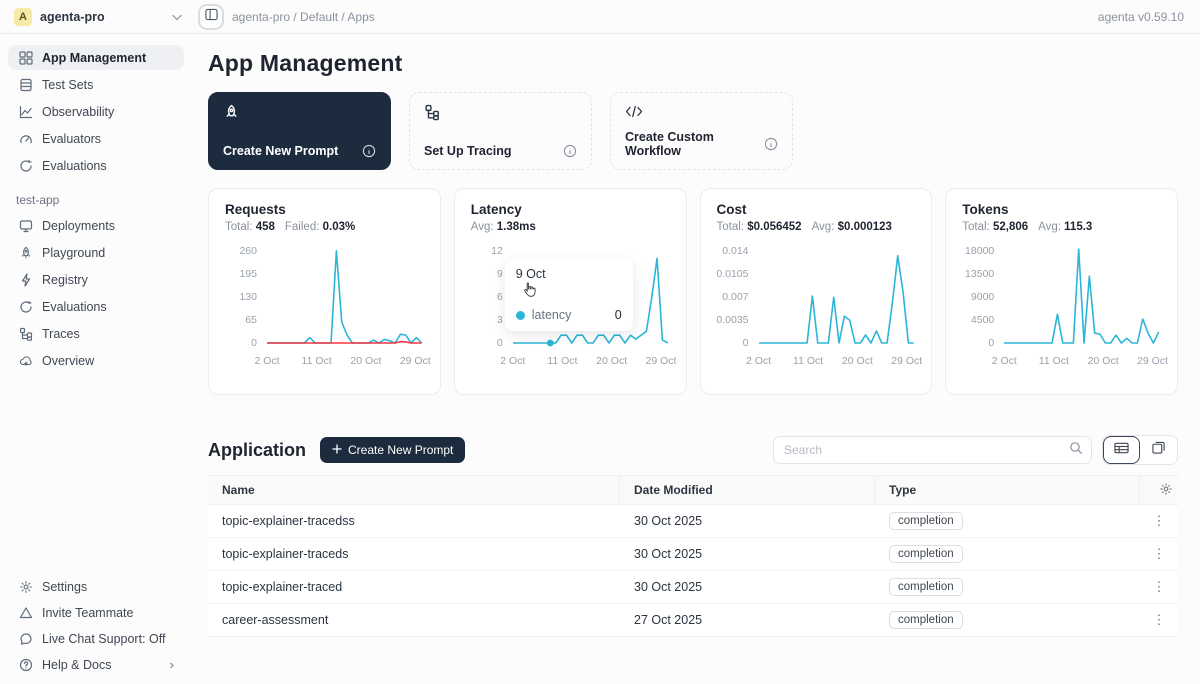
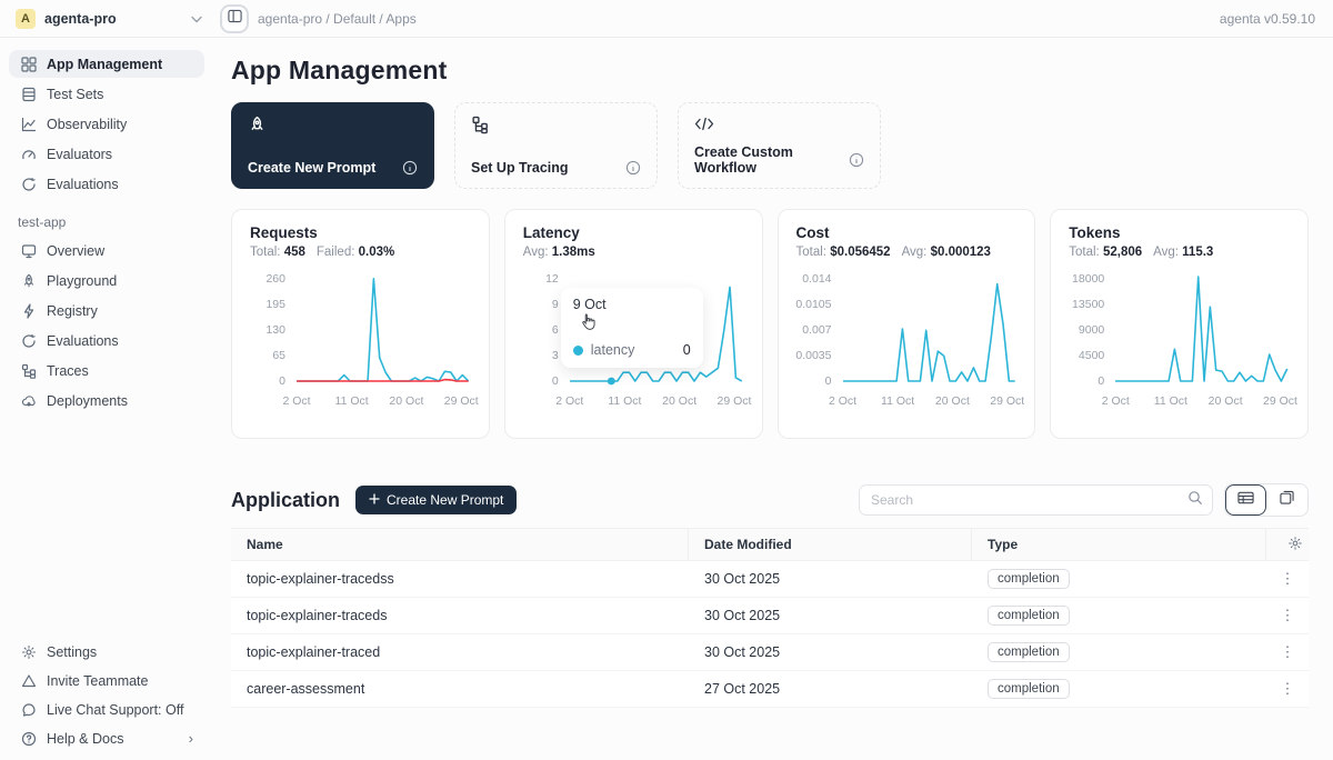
  A
  agenta-pro
  agenta-pro / Default / Apps
  agenta v0.59.10
  App Management
  Test Sets
  Observability
  Evaluators
  Evaluations
  test-app
- Deployments
+ Overview
  Playground
  Registry
  Evaluations
  Traces
- Overview
+ Deployments
  Settings
  Invite Teammate
  Live Chat Support: Off
  Help & Docs
  ›
  App Management
  Create New Prompt
  Set Up Tracing
  Create Custom Workflow
  Requests
  Total: 458
  Failed: 0.03%
  260
  195
  130
  65
  0
  2 Oct
  11 Oct
  20 Oct
  29 Oct
  Latency
  Avg: 1.38ms
  12
  9
  6
  3
  0
  2 Oct
  11 Oct
  20 Oct
  29 Oct
  9 Oct
  latency
  0
  Cost
  Total: $0.056452
  Avg: $0.000123
  0.014
  0.0105
  0.007
  0.0035
  0
  2 Oct
  11 Oct
  20 Oct
  29 Oct
  Tokens
  Total: 52,806
  Avg: 115.3
  18000
  13500
  9000
  4500
  0
  2 Oct
  11 Oct
  20 Oct
  29 Oct
  Application
  Create New Prompt
  Search
  Name
  Date Modified
  Type
  topic-explainer-tracedss
  30 Oct 2025
  completion
  ⋮
  topic-explainer-traceds
  30 Oct 2025
  completion
  ⋮
  topic-explainer-traced
  30 Oct 2025
  completion
  ⋮
  career-assessment
  27 Oct 2025
  completion
  ⋮
